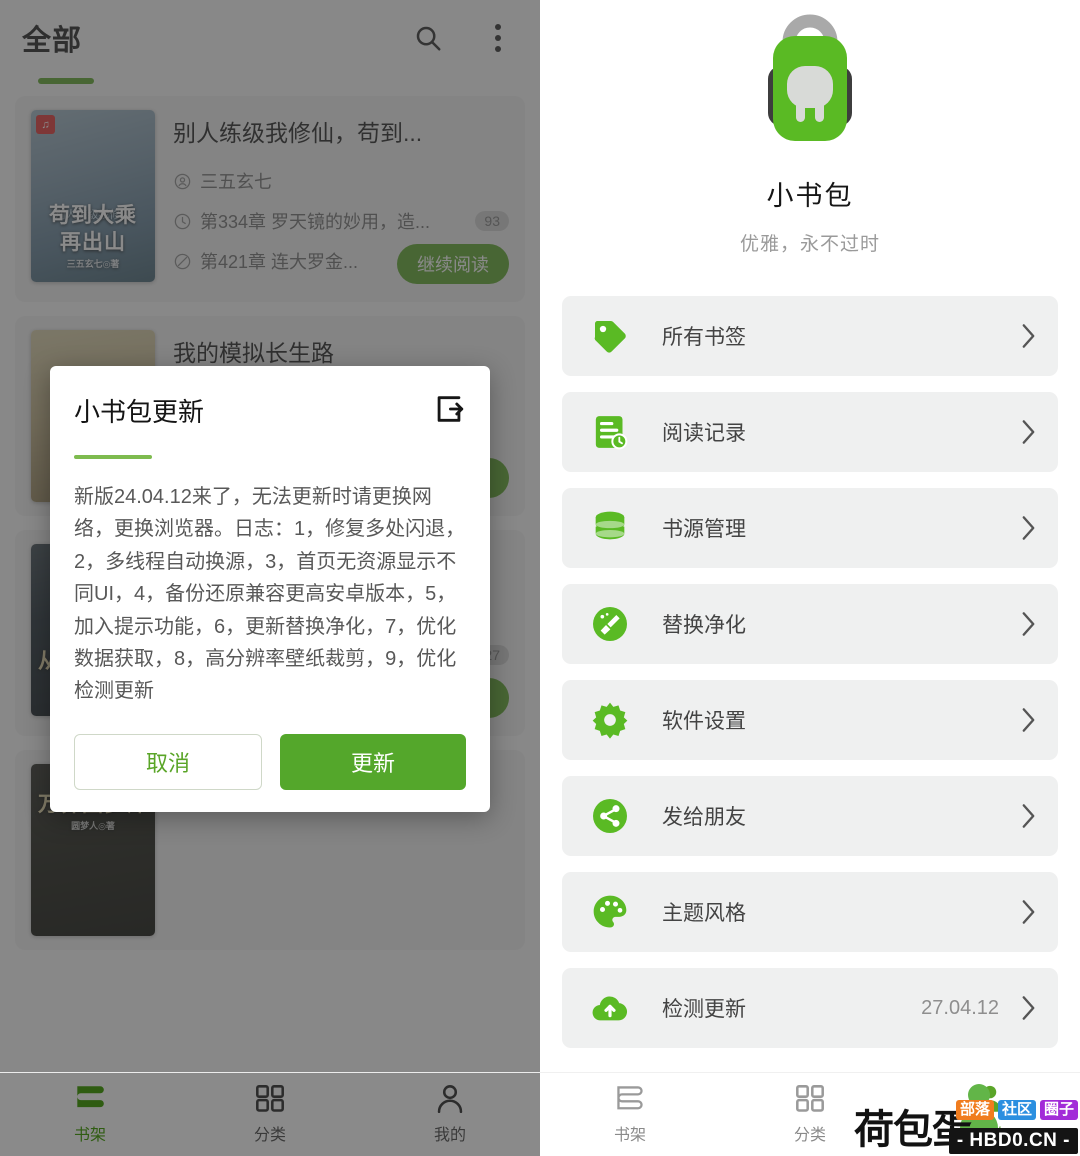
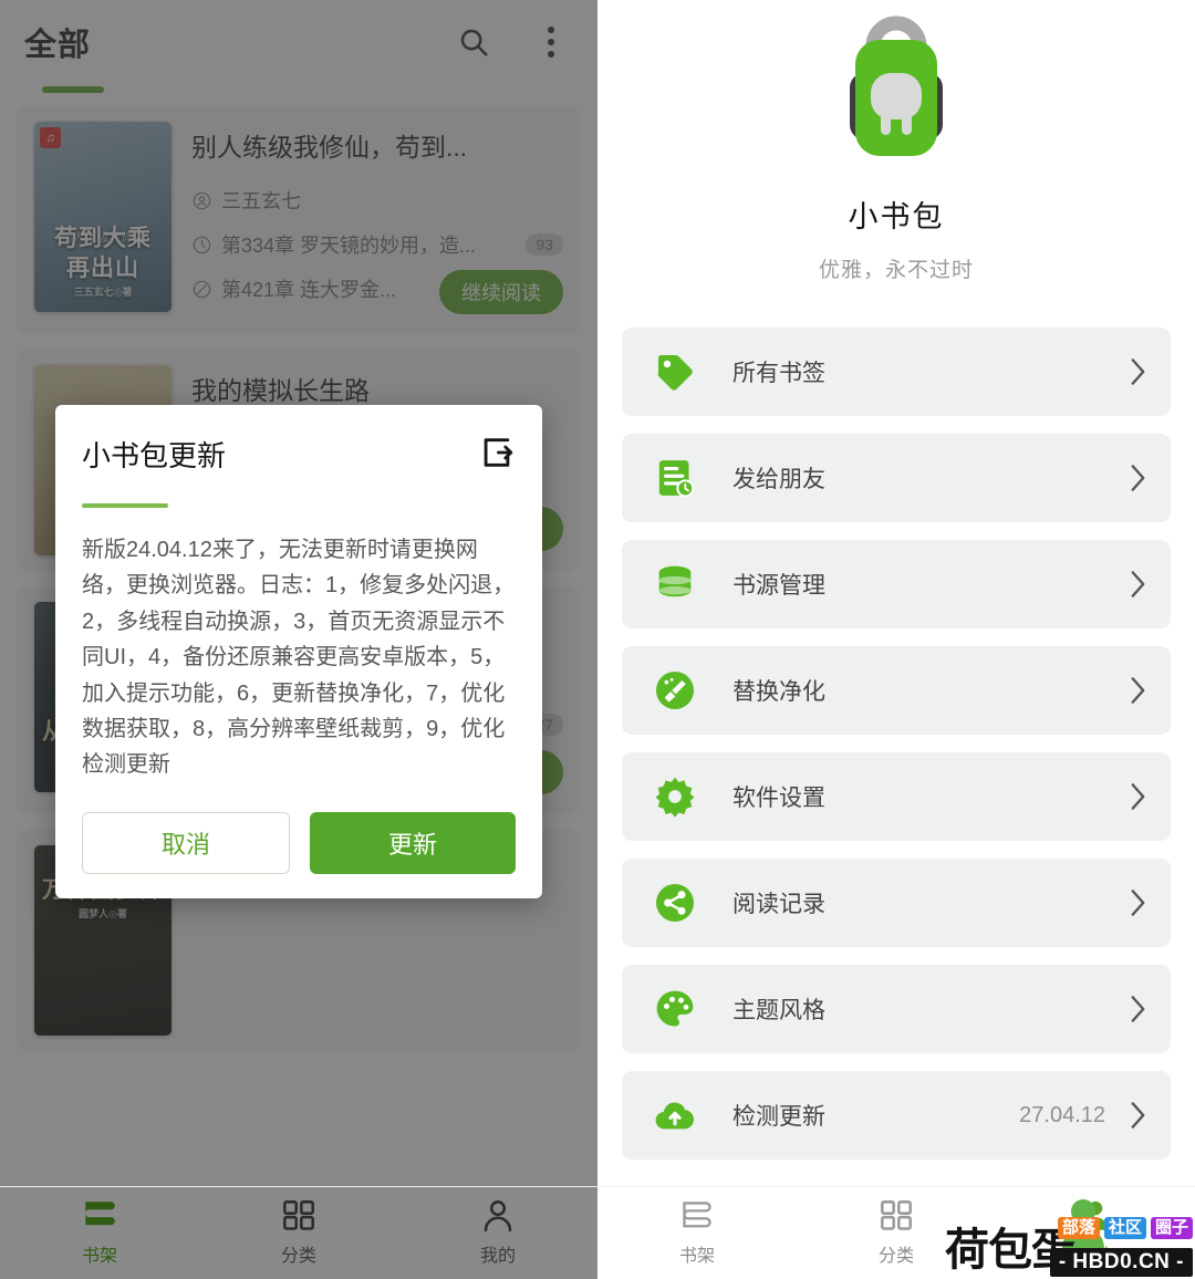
  全部
  ♫
  别人练级我修仙
  苟到大乘
  再出山
  三五玄七◎著
  别人练级我修仙，苟到...
  三五玄七
  第334章 罗天镜的妙用，造...
  93
  第421章 连大罗金...
  继续阅读
  我的模拟长生路
  圆梦人◎著
  书架
  分类
  我的
  小书包更新
  新版24.04.12来了，无法更新时请更换网络，更换浏览器。日志：1，修复多处闪退，2，多线程自动换源，3，首页无资源显示不同UI，4，备份还原兼容更高安卓版本，5，加入提示功能，6，更新替换净化，7，优化数据获取，8，高分辨率壁纸裁剪，9，优化检测更新
  取消
  更新
  小书包
  优雅，永不过时
  所有书签
- 阅读记录
+ 发给朋友
  书源管理
  替换净化
  软件设置
- 发给朋友
+ 阅读记录
  主题风格
  检测更新
  27.04.12
  书架
  分类
  部落
  社区
  圈子
  - HBD0.CN -
